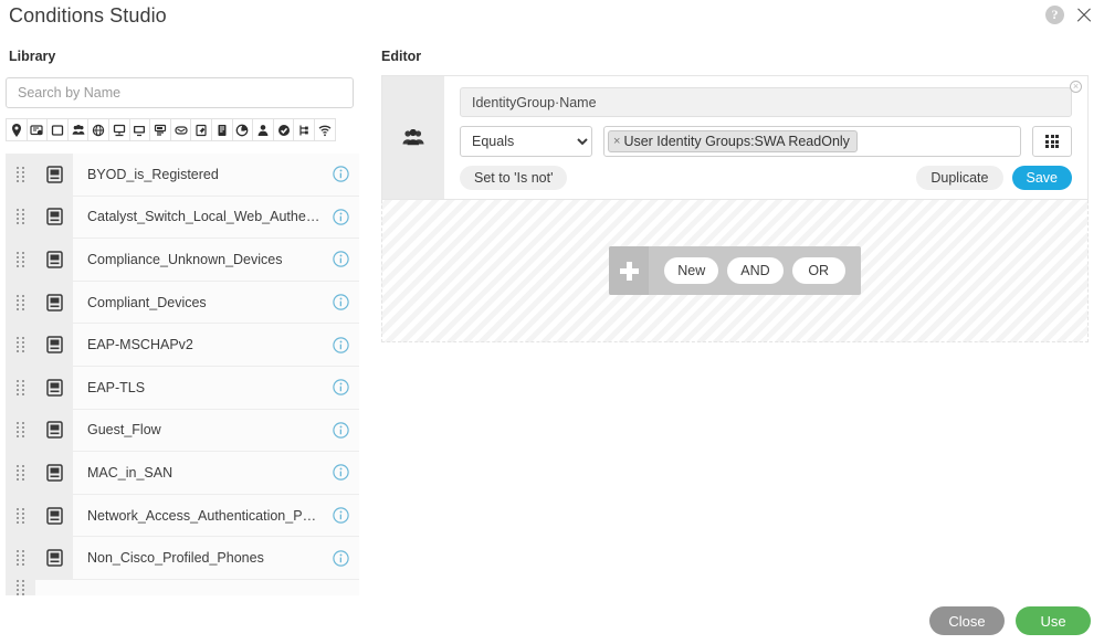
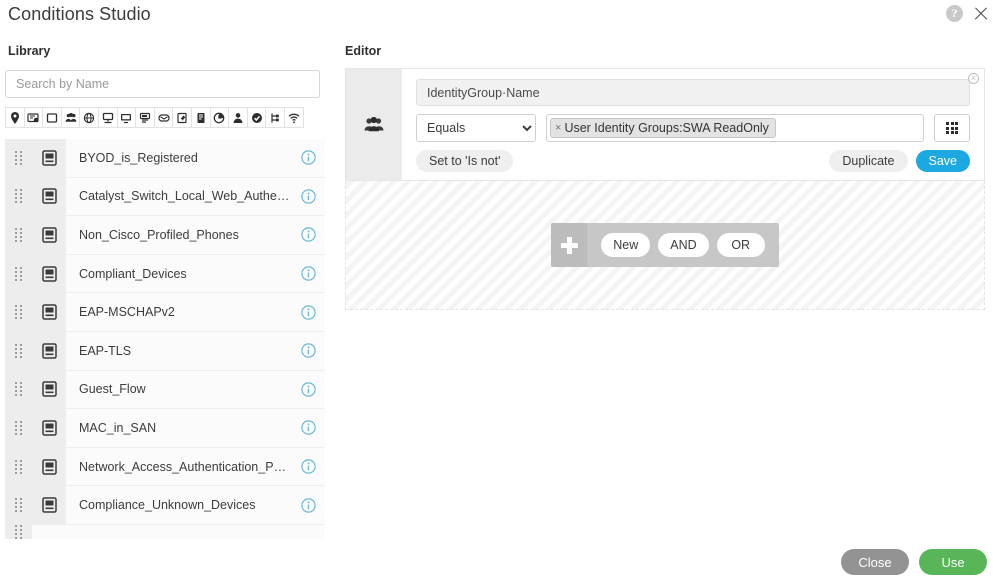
  Conditions Studio
  ?
  Library
  Editor
  Search by Name
  BYOD_is_Registered
  Catalyst_Switch_Local_Web_Authenti
- Compliance_Unknown_Devices
+ Non_Cisco_Profiled_Phones
  Compliant_Devices
  EAP-MSCHAPv2
  EAP-TLS
  Guest_Flow
  MAC_in_SAN
  Network_Access_Authentication_Pass
- Non_Cisco_Profiled_Phones
+ Compliance_Unknown_Devices
  ×
  IdentityGroup·Name
  Equals
  ×
  User Identity Groups:SWA ReadOnly
  Set to 'Is not'
  Duplicate
  Save
  New
  AND
  OR
  Close
  Use
